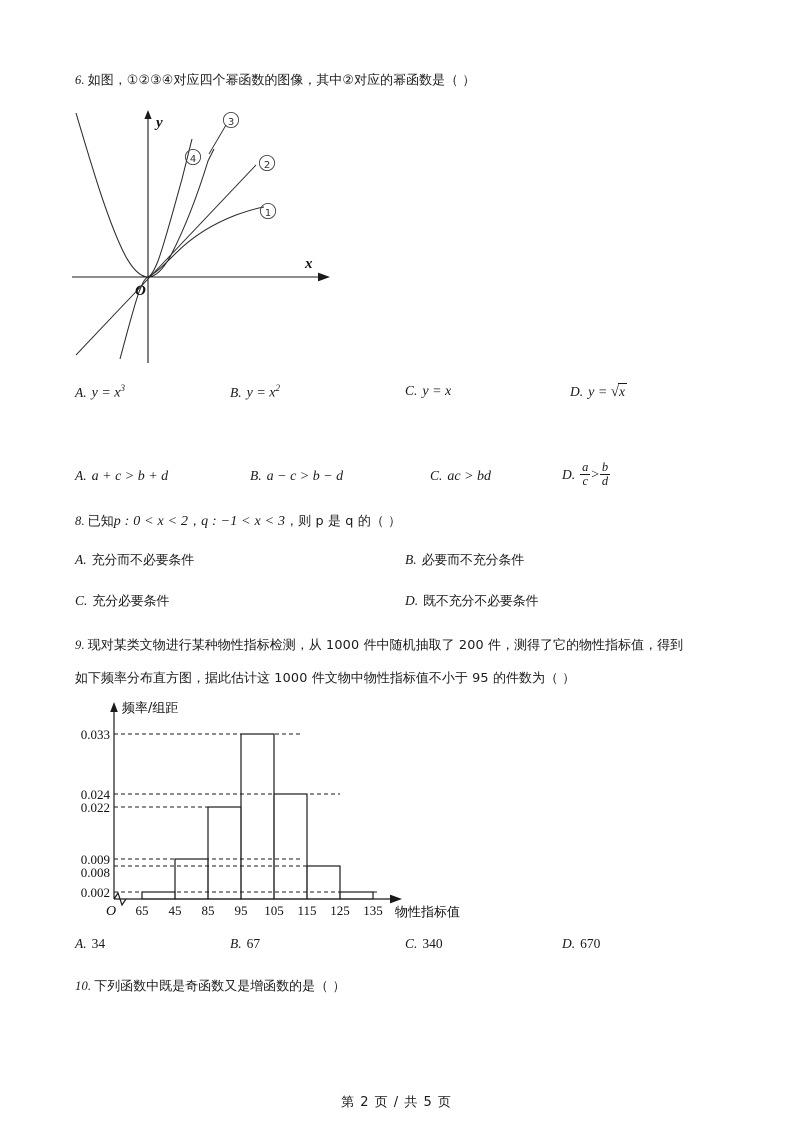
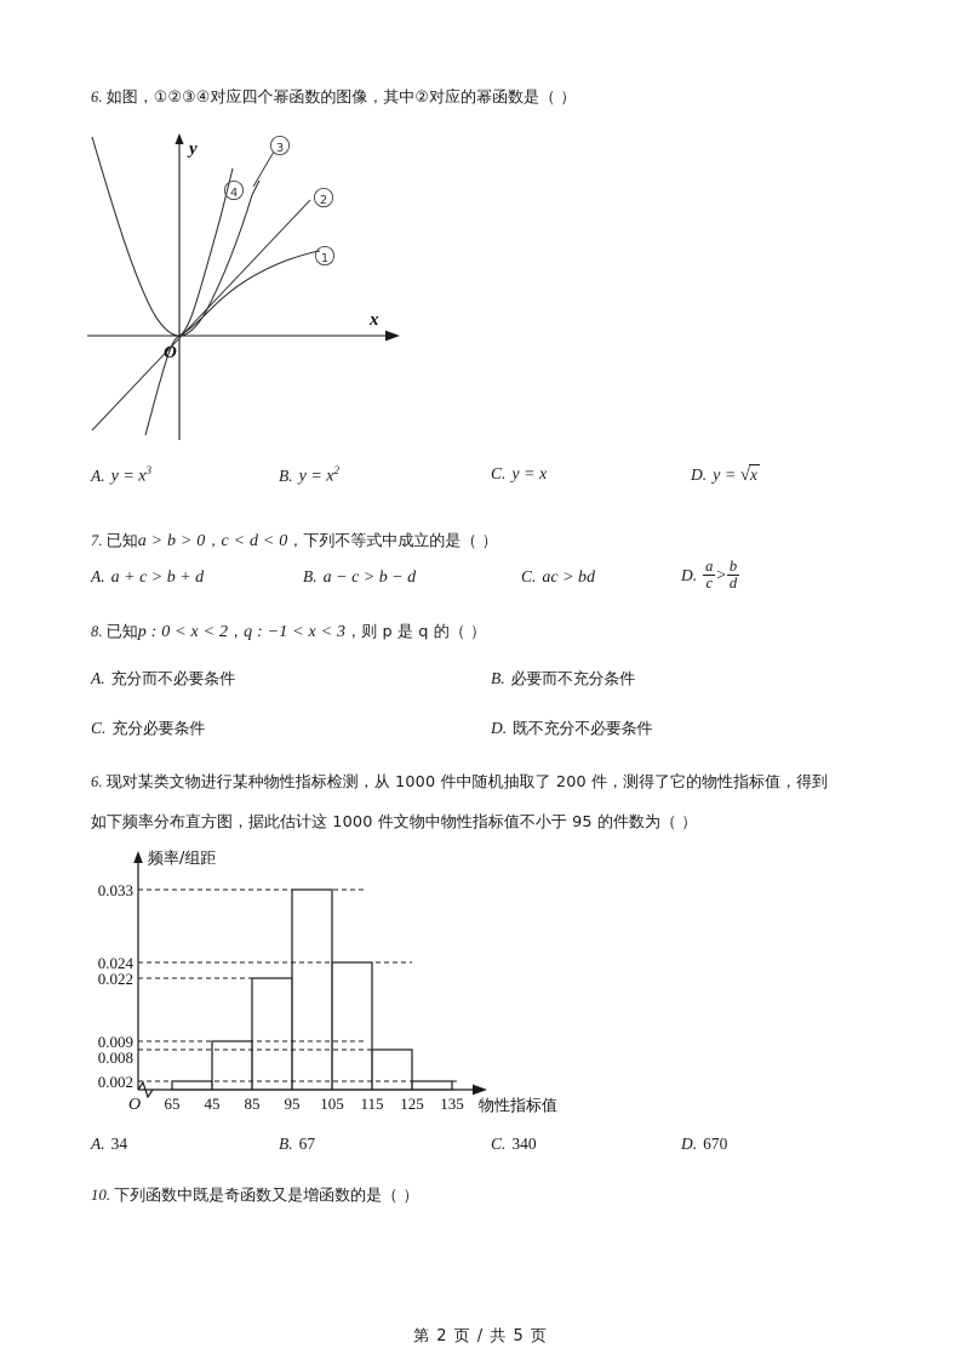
  6. 如图，①②③④对应四个幂函数的图像，其中②对应的幂函数是（ ）
  y
  x
  O
  1
  2
  3
  4
  A. y = x3
  B. y = x2
  C. y = x
  D. y = √x
+ 7. 已知a > b > 0，c < d < 0，下列不等式中成立的是（ ）
  A. a + c > b + d
  B. a − c > b − d
  C. ac > bd
  D.
  a
  c
  >
  b
  d
  8. 已知p : 0 < x < 2，q : −1 < x < 3，则 p 是 q 的（ ）
  A. 充分而不必要条件
  B. 必要而不充分条件
  C. 充分必要条件
  D. 既不充分不必要条件
- 9. 现对某类文物进行某种物性指标检测，从 1000 件中随机抽取了 200 件，测得了它的物性指标值，得到
+ 6. 现对某类文物进行某种物性指标检测，从 1000 件中随机抽取了 200 件，测得了它的物性指标值，得到
  如下频率分布直方图，据此估计这 1000 件文物中物性指标值不小于 95 的件数为（ ）
  0.033
  0.024
  0.022
  0.009
  0.008
  0.002
  65
  45
  85
  95
  105
  115
  125
  135
  O
  频率/组距
  物性指标值
  A. 34
  B. 67
  C. 340
  D. 670
  10. 下列函数中既是奇函数又是增函数的是（ ）
  第 2 页 / 共 5 页
